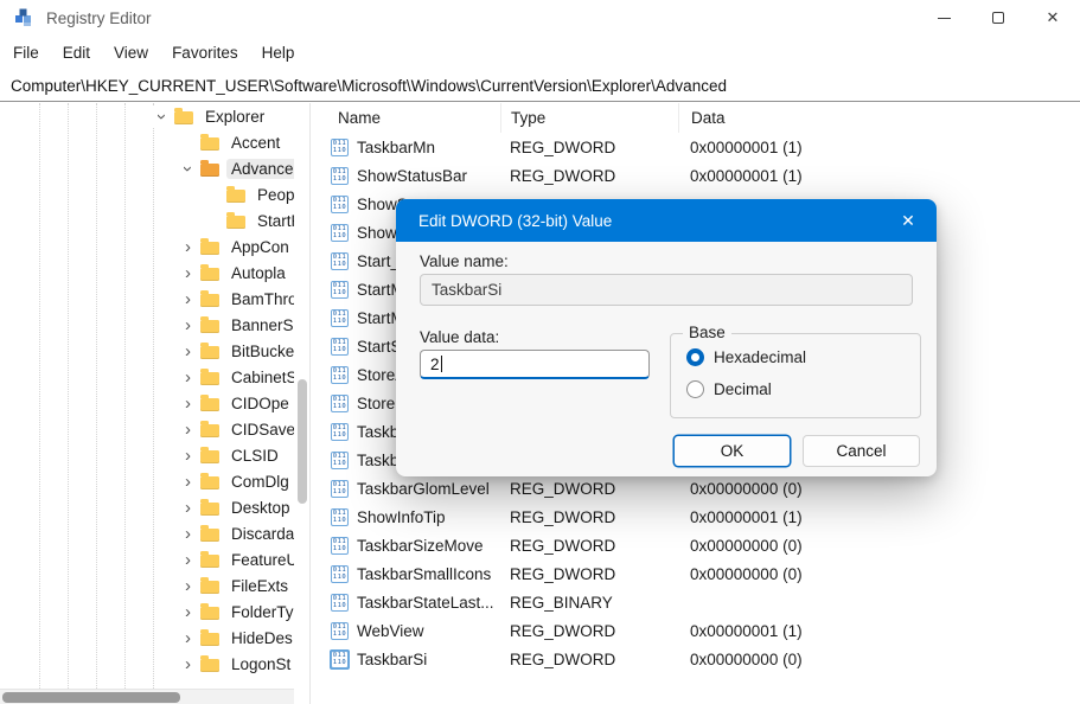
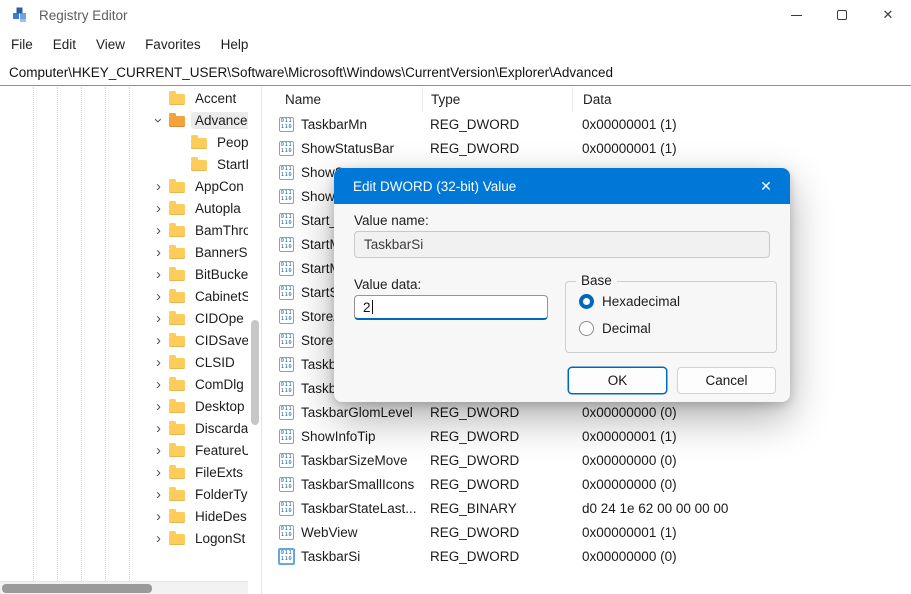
  Registry Editor
  ✕
  File
  Edit
  View
  Favorites
  Help
  Computer\HKEY_CURRENT_USER\Software\Microsoft\Windows\CurrentVersion\Explorer\Advanced
- Explorer
  Accent
  Advance
  Peop
  Start
  ›
  AppCon
  ›
  Autopla
  ›
  BamThro
  ›
  BannerS
  ›
  BitBucke
  ›
  CabinetS
  ›
  CIDOpe
  ›
  CIDSave
  ›
  CLSID
  ›
  ComDlg
  ›
  Desktop
  ›
  Discarda
  ›
  FeatureU
  ›
  FileExts
  ›
  FolderTy
  ›
  HideDes
  ›
  LogonSt
  Name
  Type
  Data
  TaskbarMn
  REG_DWORD
  0x00000001 (1)
  ShowStatusBar
  REG_DWORD
  0x00000001 (1)
  Start
  Store
  Taskb
  Taskb
  TaskbarGlomLevel
  REG_DWORD
  0x00000000 (0)
  ShowInfoTip
  REG_DWORD
  0x00000001 (1)
  TaskbarSizeMove
  REG_DWORD
  0x00000000 (0)
  TaskbarSmallIcons
  REG_DWORD
  0x00000000 (0)
  TaskbarStateLast...
  REG_BINARY
+ d0 24 1e 62 00 00 00 00
  WebView
  REG_DWORD
  0x00000001 (1)
  TaskbarSi
  REG_DWORD
  0x00000000 (0)
  Edit DWORD (32-bit) Value
  ✕
  Value name:
  TaskbarSi
  Value data:
  2
  Base
  Hexadecimal
  Decimal
  OK
  Cancel
